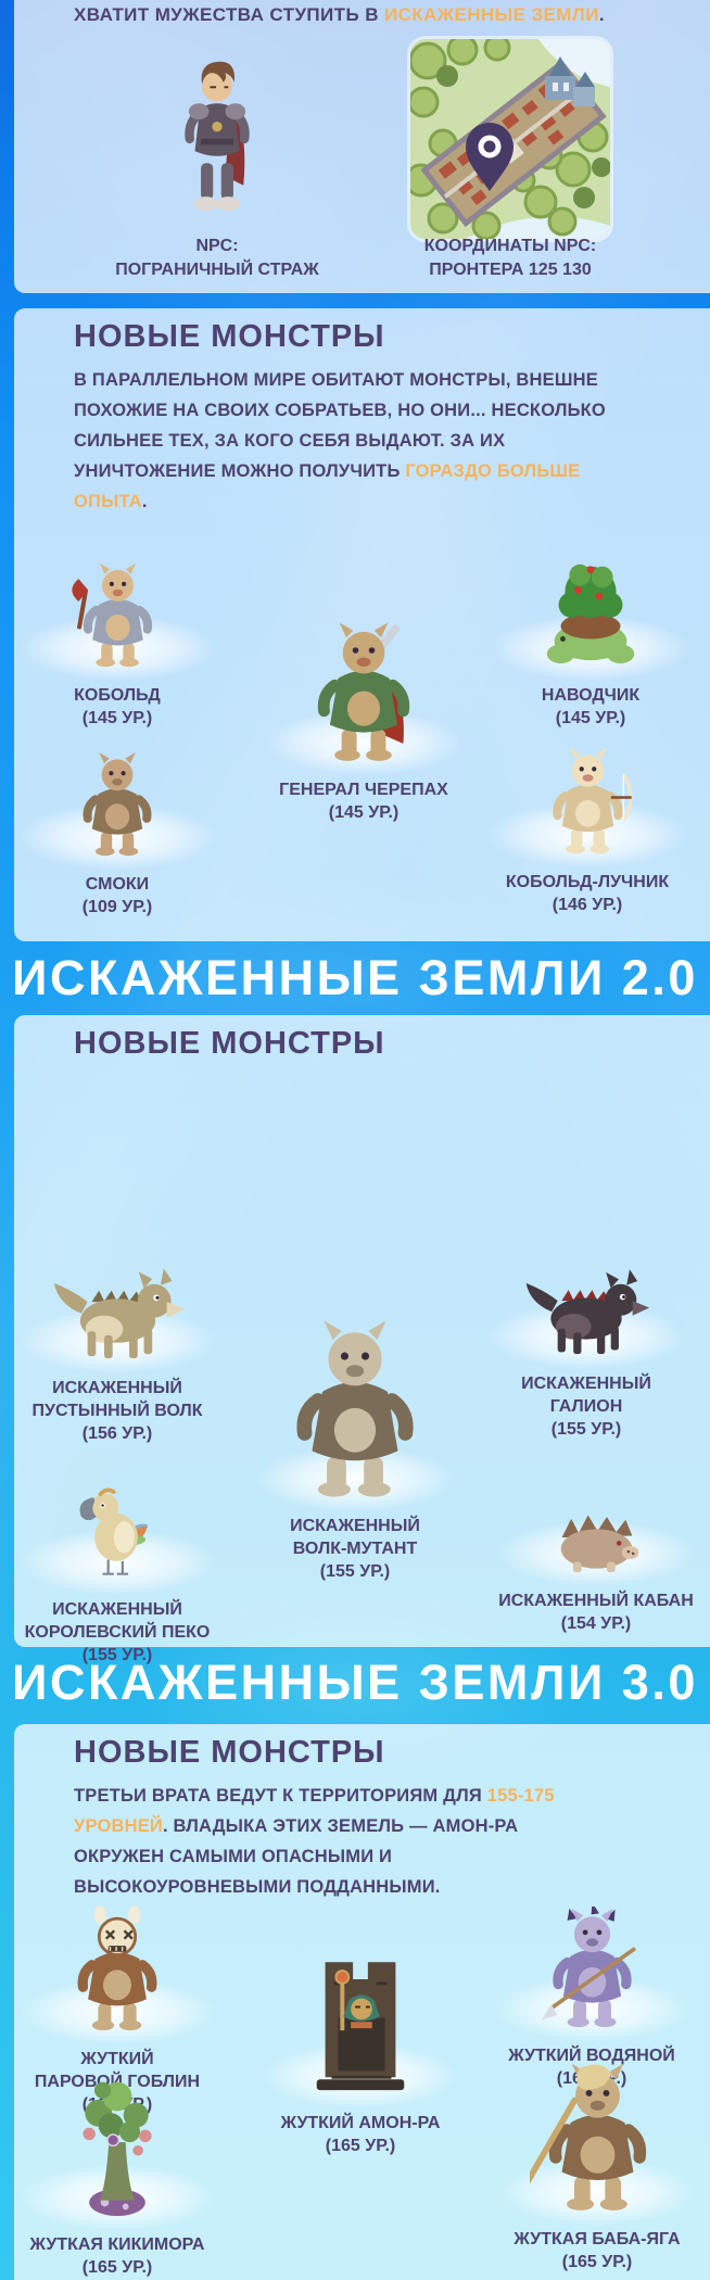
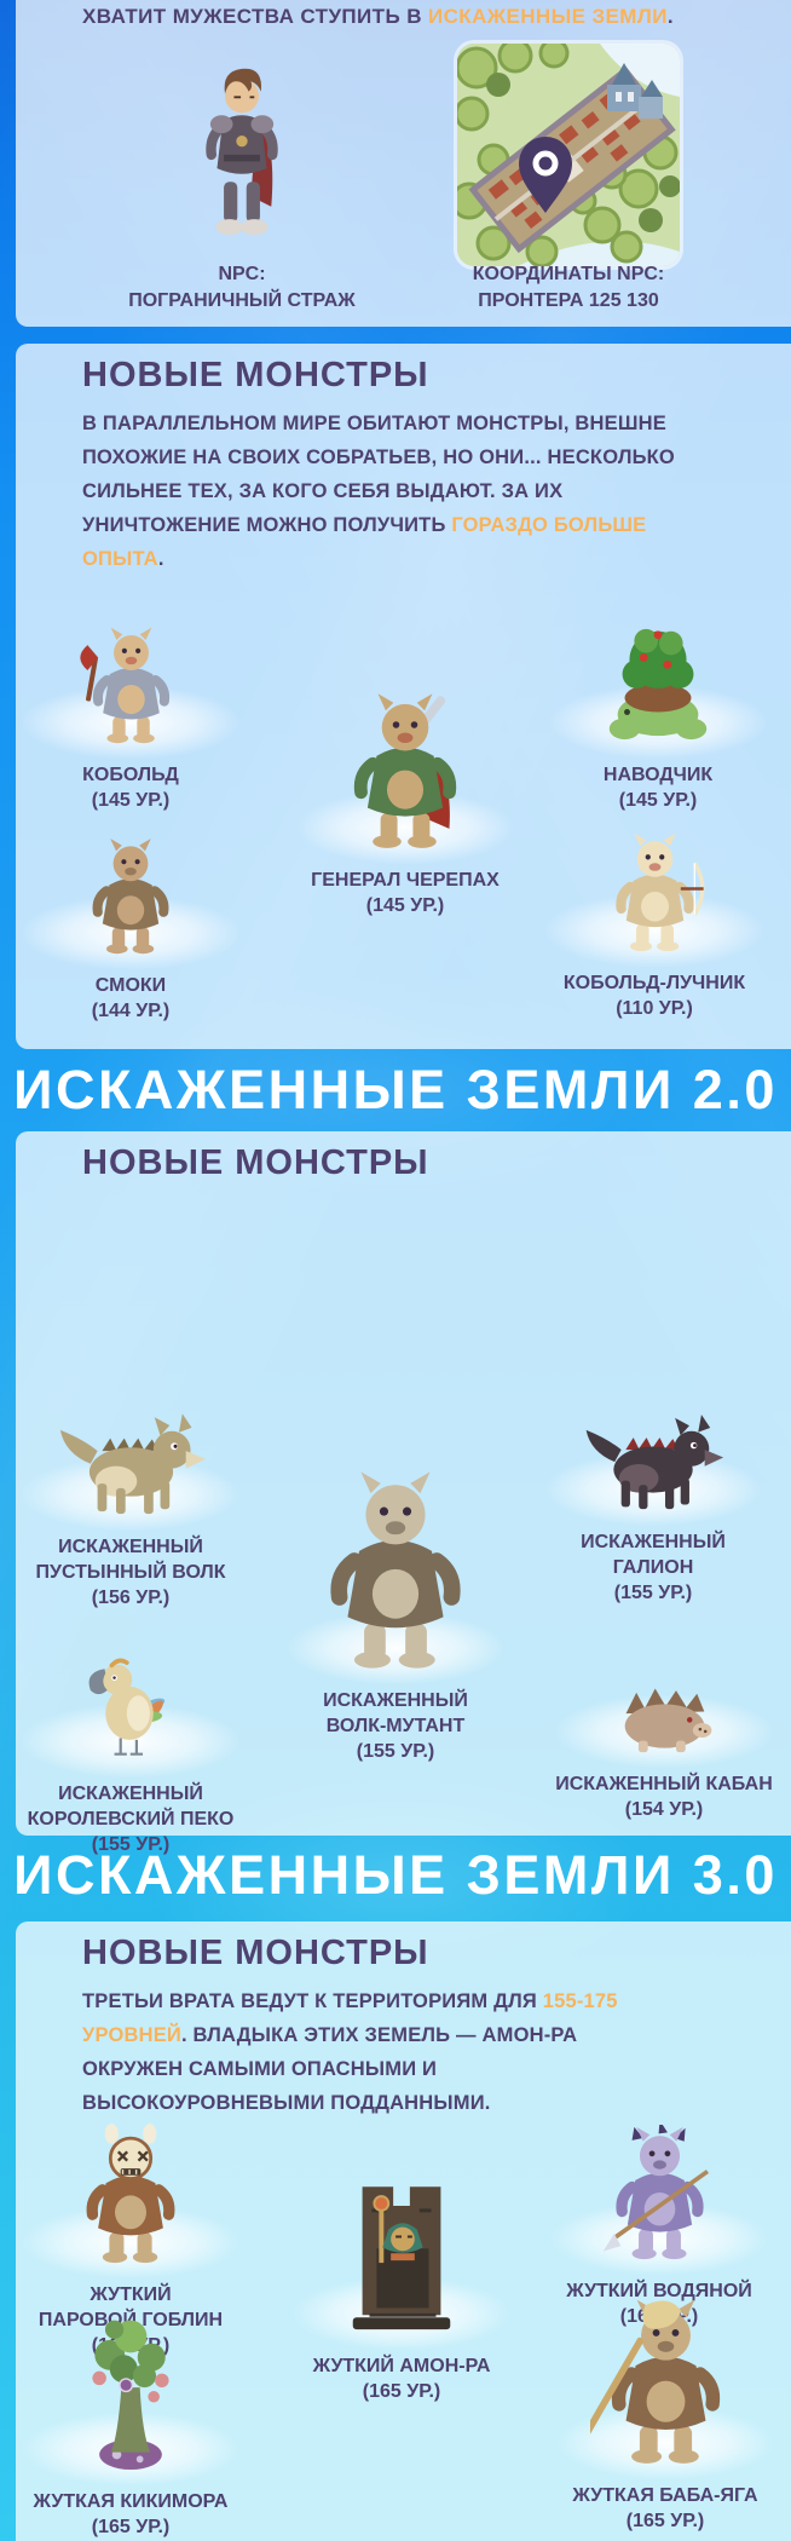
  ХВАТИТ МУЖЕСТВА СТУПИТЬ В ИСКАЖЕННЫЕ ЗЕМЛИ.
  NPC:
  ПОГРАНИЧНЫЙ СТРАЖ
  КООРДИНАТЫ NPC:
  ПРОНТЕРА 125 130
  НОВЫЕ МОНСТРЫ
  В ПАРАЛЛЕЛЬНОМ МИРЕ ОБИТАЮТ МОНСТРЫ, ВНЕШНЕ ПОХОЖИЕ НА СВОИХ СОБРАТЬЕВ, НО ОНИ... НЕСКОЛЬКО СИЛЬНЕЕ ТЕХ, ЗА КОГО СЕБЯ ВЫДАЮТ. ЗА ИХ УНИЧТОЖЕНИЕ МОЖНО ПОЛУЧИТЬ ГОРАЗДО БОЛЬШЕ ОПЫТА.
  КОБОЛЬД
  (145 УР.)
  НАВОДЧИК
  (145 УР.)
  ГЕНЕРАЛ ЧЕРЕПАХ
  (145 УР.)
  СМОКИ
- (109 УР.)
+ (144 УР.)
  КОБОЛЬД-ЛУЧНИК
- (146 УР.)
+ (110 УР.)
  ИСКАЖЕННЫЕ ЗЕМЛИ 2.0
  НОВЫЕ МОНСТРЫ
  ИСКАЖЕННЫЙ
  ПУСТЫННЫЙ ВОЛК
  (156 УР.)
  ИСКАЖЕННЫЙ ГАЛИОН
  (155 УР.)
  ИСКАЖЕННЫЙ
  ВОЛК-МУТАНТ
  (155 УР.)
  ИСКАЖЕННЫЙ
  КОРОЛЕВСКИЙ ПЕКО
  (155 УР.)
  ИСКАЖЕННЫЙ КАБАН
  (154 УР.)
  ИСКАЖЕННЫЕ ЗЕМЛИ 3.0
  НОВЫЕ МОНСТРЫ
  ТРЕТЬИ ВРАТА ВЕДУТ К ТЕРРИТОРИЯМ ДЛЯ 155-175 УРОВНЕЙ. ВЛАДЫКА ЭТИХ ЗЕМЕЛЬ — АМОН-РА ОКРУЖЕН САМЫМИ ОПАСНЫМИ И ВЫСОКОУРОВНЕВЫМИ ПОДДАННЫМИ.
  ЖУТКИЙ
  ПАРОВОЙ ГОБЛИН
  ЖУТКИЙ ВОДЯНОЙ
  ЖУТКИЙ АМОН-РА
  (165 УР.)
  ЖУТКАЯ КИКИМОРА
  (165 УР.)
  ЖУТКАЯ БАБА-ЯГА
  (165 УР.)
